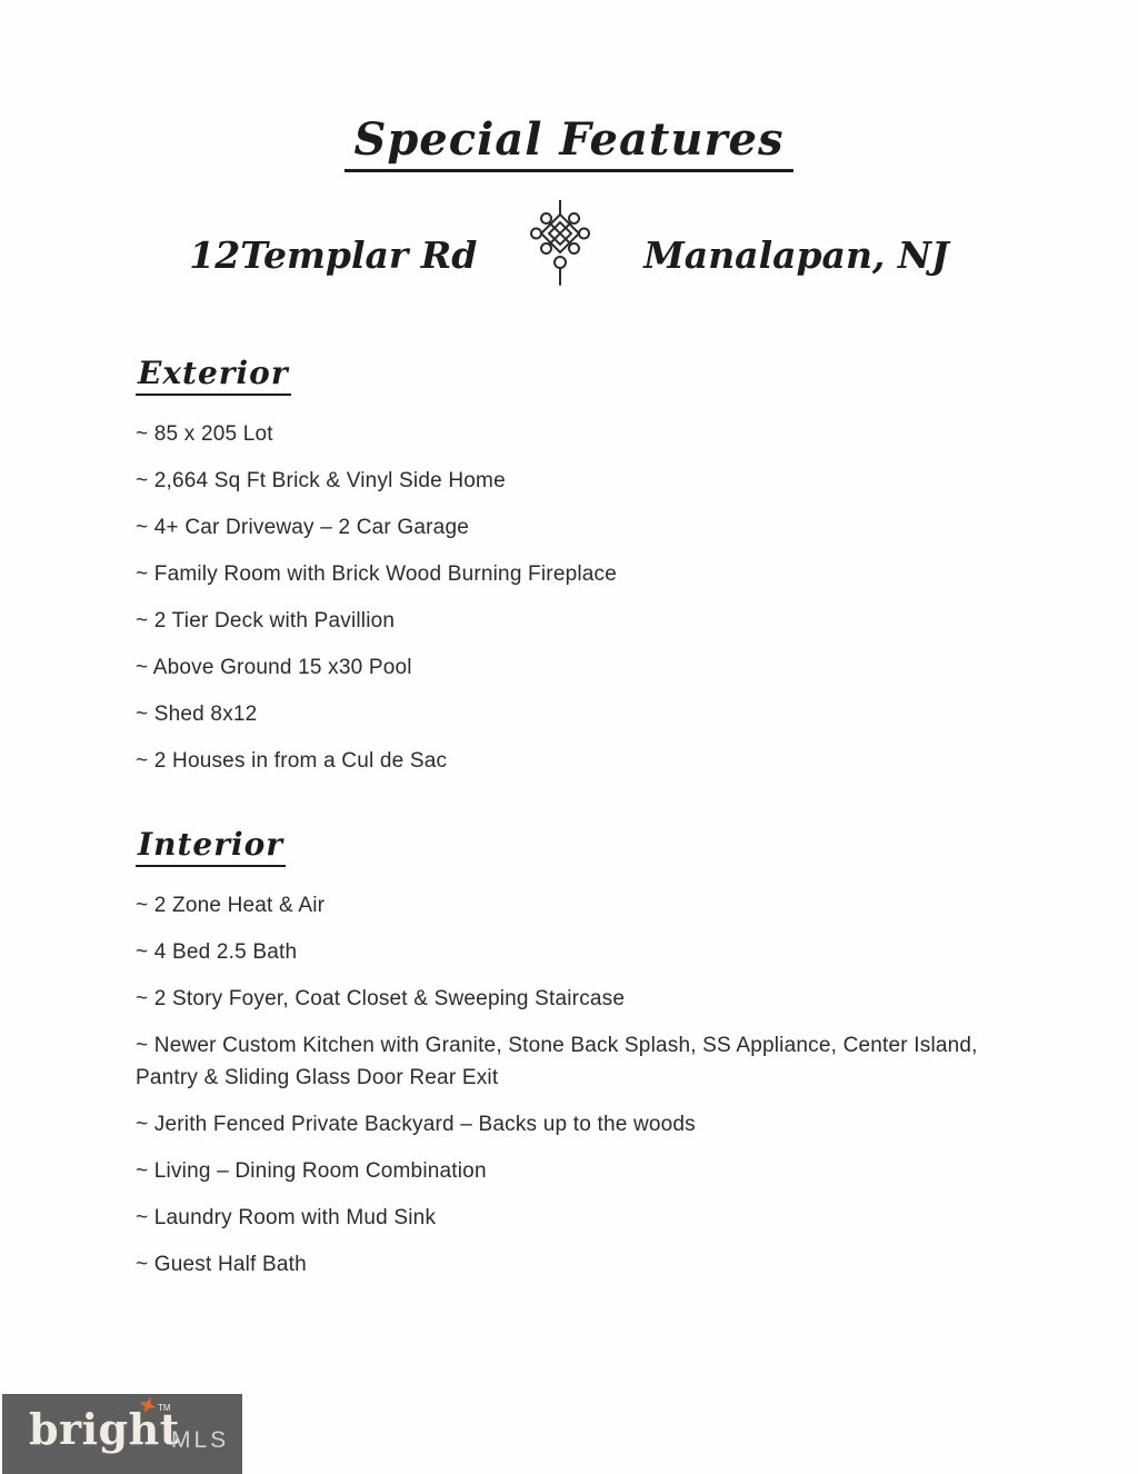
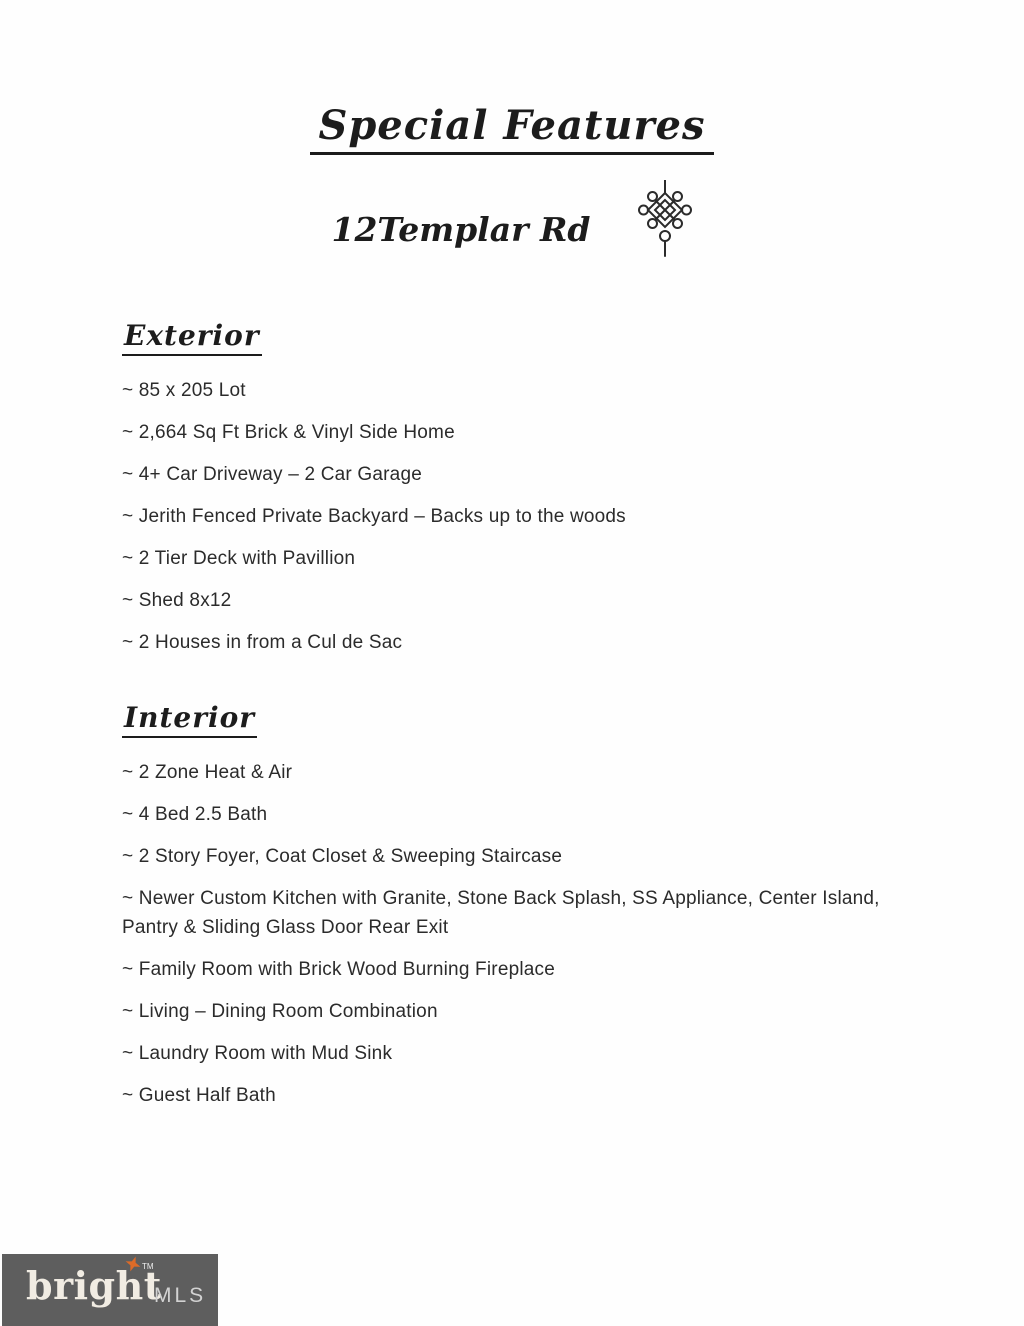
  Special Features
  12Templar Rd
- Manalapan, NJ
  Exterior
  ~ 85 x 205 Lot
  ~ 2,664 Sq Ft Brick & Vinyl Side Home
  ~ 4+ Car Driveway – 2 Car Garage
- ~ Family Room with Brick Wood Burning Fireplace
+ ~ Jerith Fenced Private Backyard – Backs up to the woods
  ~ 2 Tier Deck with Pavillion
- ~ Above Ground 15 x30 Pool
  ~ Shed 8x12
  ~ 2 Houses in from a Cul de Sac
  Interior
  ~ 2 Zone Heat & Air
  ~ 4 Bed 2.5 Bath
  ~ 2 Story Foyer, Coat Closet & Sweeping Staircase
  ~ Newer Custom Kitchen with Granite, Stone Back Splash, SS Appliance, Center Island, Pantry & Sliding Glass Door Rear Exit
- ~ Jerith Fenced Private Backyard – Backs up to the woods
+ ~ Family Room with Brick Wood Burning Fireplace
  ~ Living – Dining Room Combination
  ~ Laundry Room with Mud Sink
  ~ Guest Half Bath
  bright
  TM
  MLS
